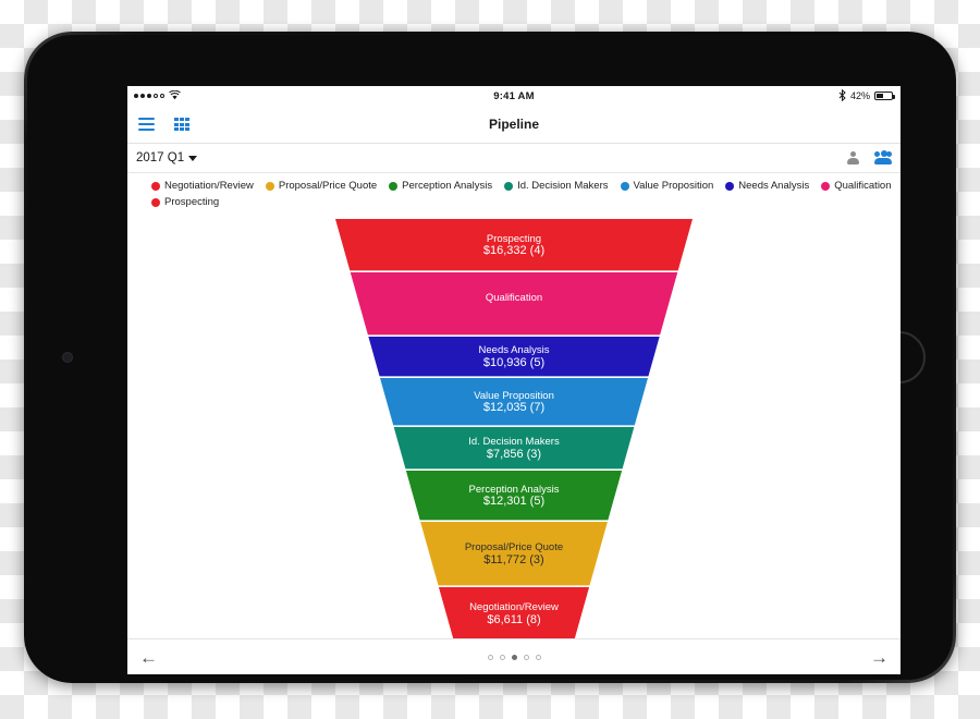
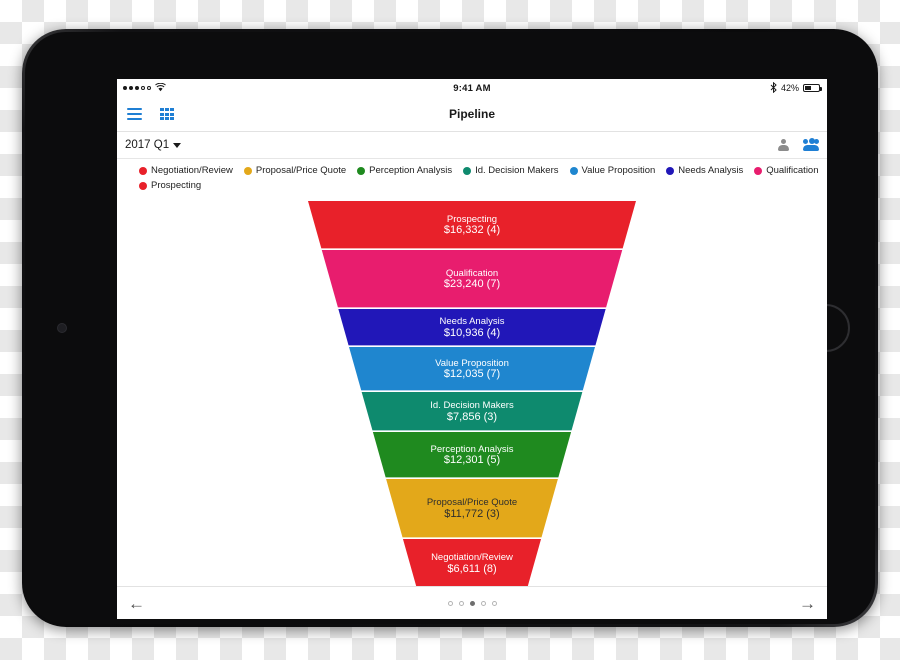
  9:41 AM
  42%
  Pipeline
  2017 Q1
  Negotiation/Review
  Proposal/Price Quote
  Perception Analysis
  Id. Decision Makers
  Value Proposition
  Needs Analysis
  Qualification
  Prospecting
  Prospecting
  $16,332 (4)
  Qualification
+ $23,240 (7)
  Needs Analysis
- $10,936 (5)
+ $10,936 (4)
  Value Proposition
  $12,035 (7)
  Id. Decision Makers
  $7,856 (3)
  Perception Analysis
  $12,301 (5)
  Proposal/Price Quote
  $11,772 (3)
  Negotiation/Review
  $6,611 (8)
  ←
  →
